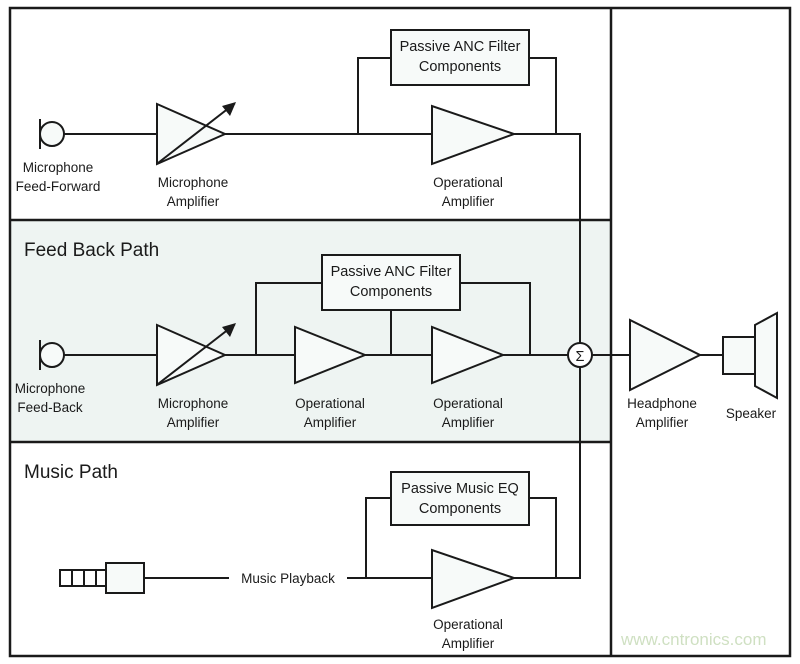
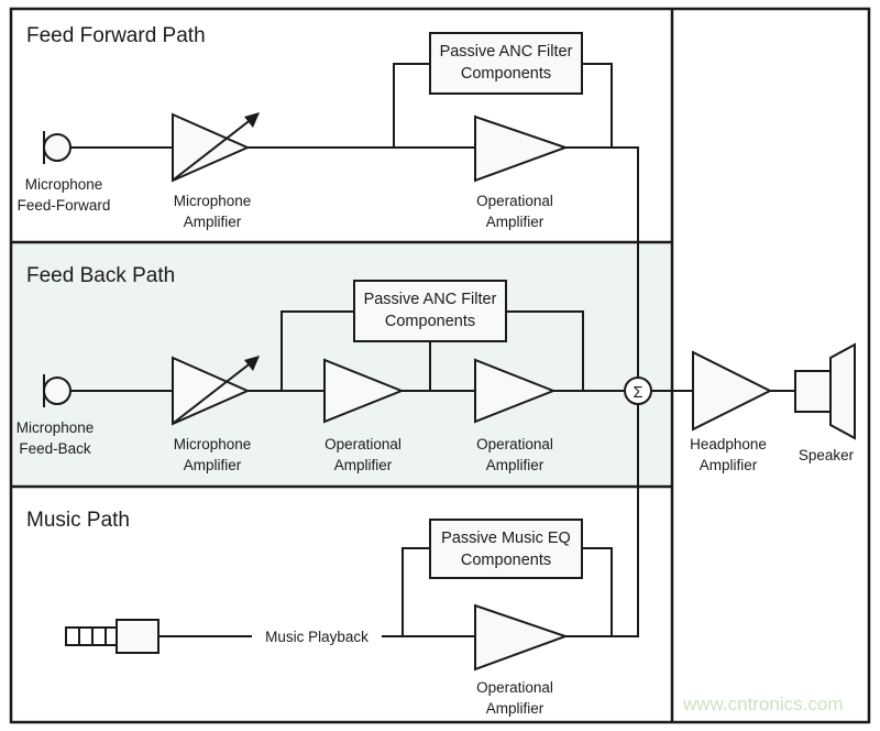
+ Feed Forward Path
  Feed Back Path
  Music Path
  Passive ANC Filter
  Components
  Microphone
  Feed-Forward
  Microphone
  Amplifier
  Operational
  Amplifier
  Passive ANC Filter
  Components
  Microphone
  Feed-Back
  Microphone
  Amplifier
  Operational
  Amplifier
  Operational
  Amplifier
  Music Playback
  Passive Music EQ
  Components
  Operational
  Amplifier
  Σ
  Headphone
  Amplifier
  Speaker
  www.cntronics.com
